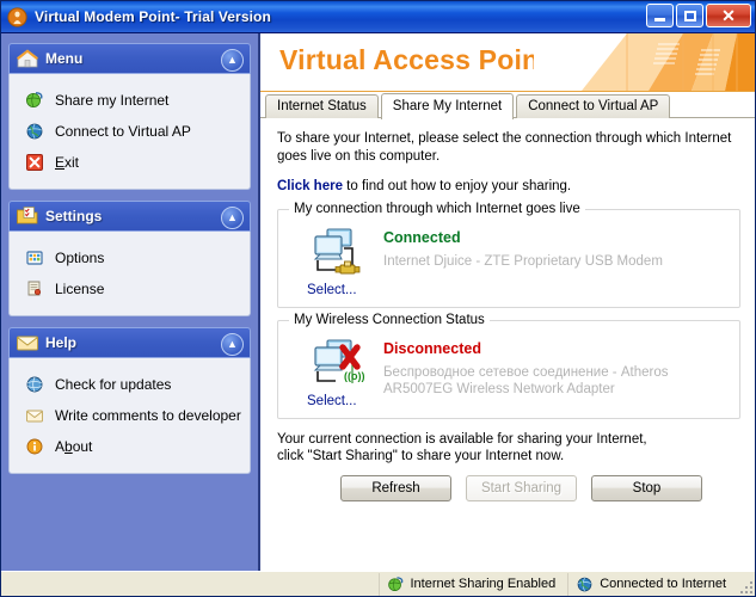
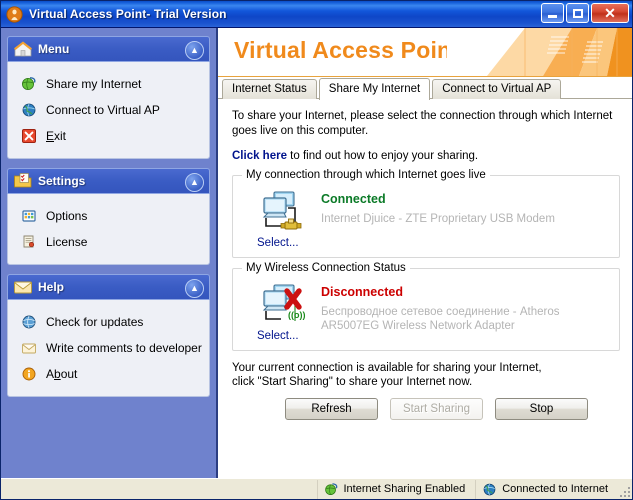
- Virtual Modem Point- Trial Version
+ Virtual Access Point- Trial Version
  ✕
  Menu
  ▲
  Share my Internet
  Connect to Virtual AP
  Exit
  Settings
  ▲
  Options
  License
  Help
  ▲
  Check for updates
  Write comments to developer
  About
  Virtual Access Poin
  Internet Status
  Share My Internet
  Connect to Virtual AP
  To share your Internet, please select the connection through which Internet goes live on this computer.
  Click here to find out how to enjoy your sharing.
  My connection through which Internet goes live
  Select...
  Connected
  Internet Djuice - ZTE Proprietary USB Modem
  My Wireless Connection Status
  ((o))
  Select...
  Disconnected
  Беспроводное сетевое соединение - Atheros AR5007EG Wireless Network Adapter
  Your current connection is available for sharing your Internet,
  click "Start Sharing" to share your Internet now.
  Refresh
  Start Sharing
  Stop
  Internet Sharing Enabled
  Connected to Internet
